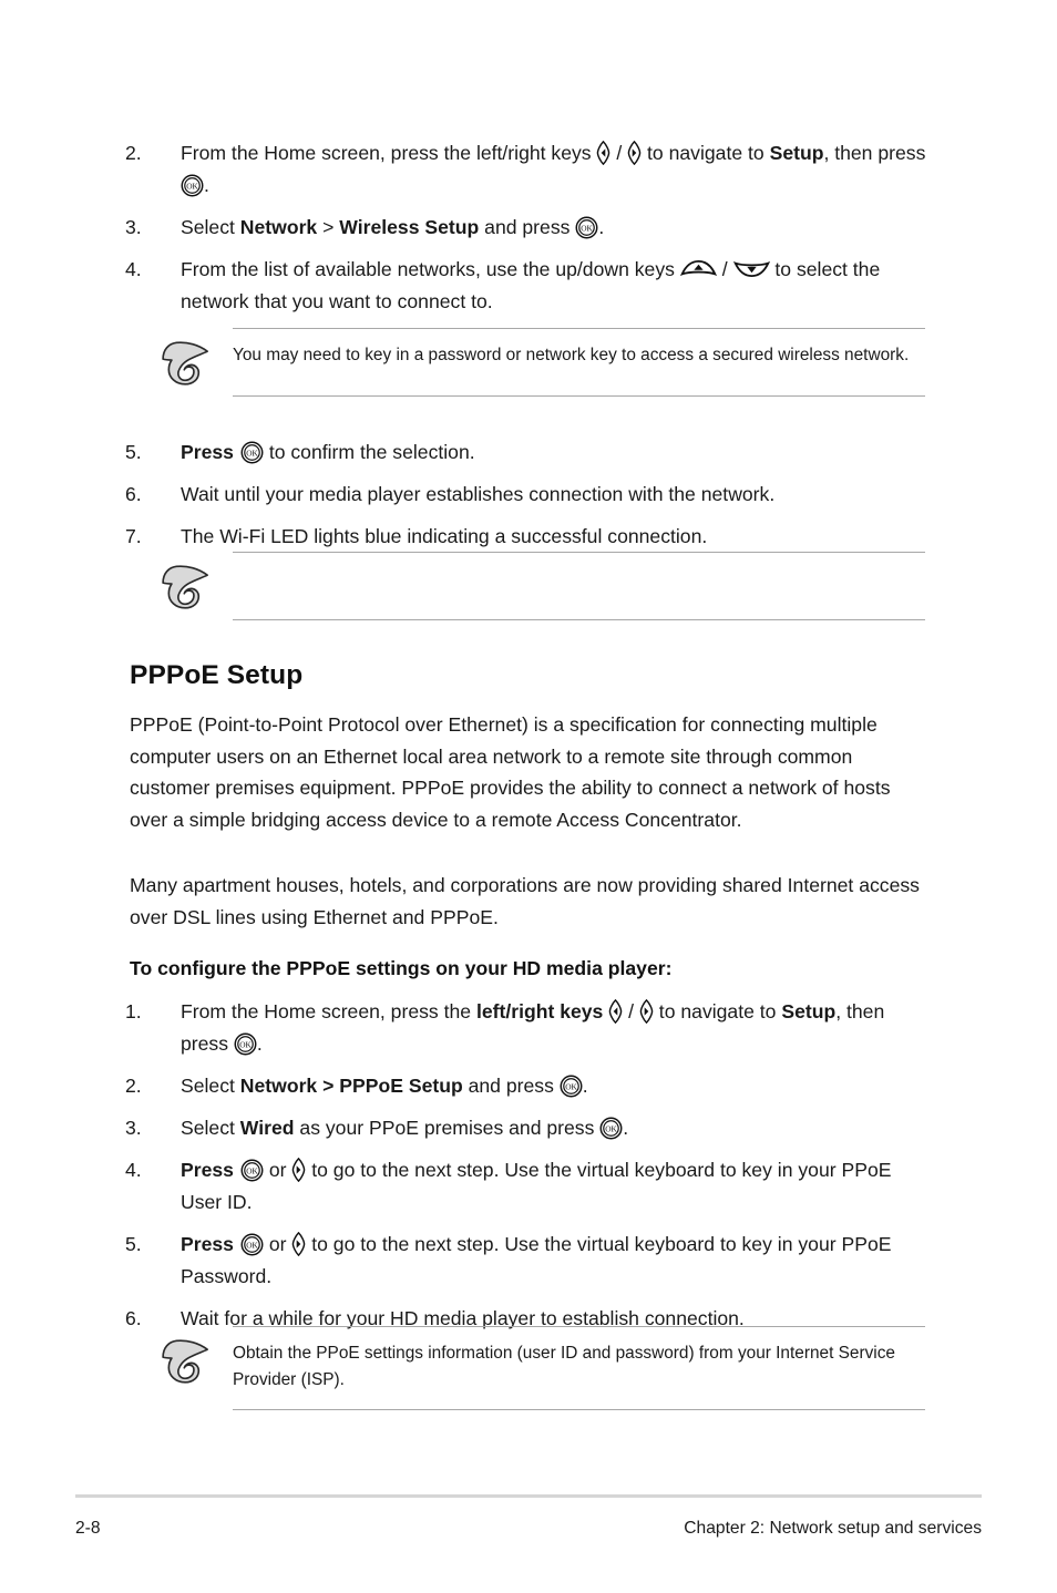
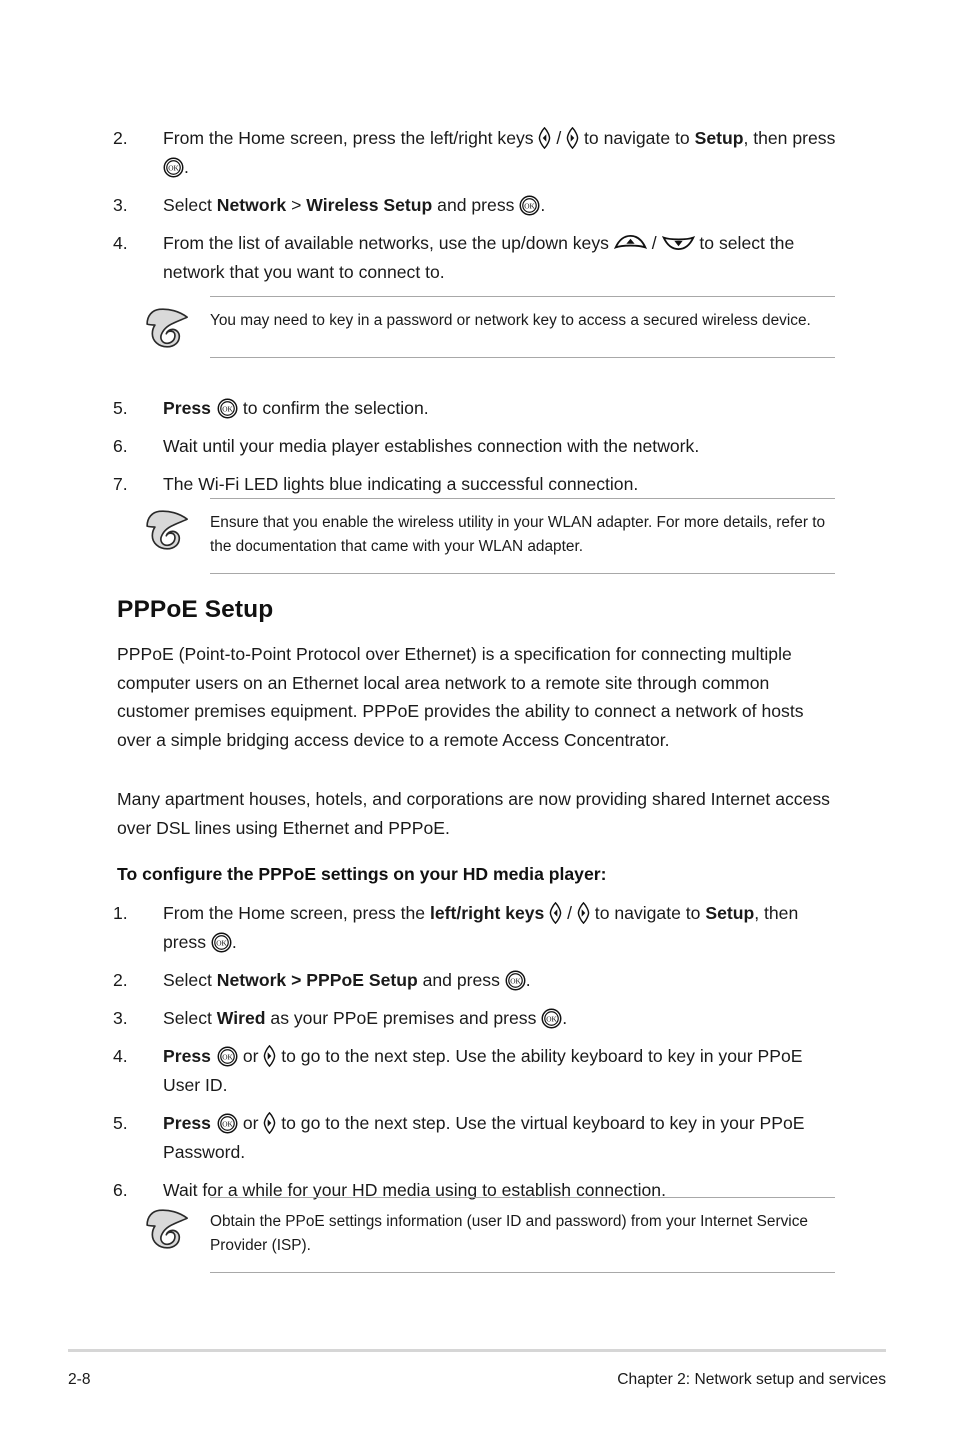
  2.
  From the Home screen, press the left/right keys / to navigate to Setup, then press .
  3.
  Select Network > Wireless Setup and press .
  4.
  From the list of available networks, use the up/down keys / to select the network that you want to connect to.
- You may need to key in a password or network key to access a secured wireless network.
+ You may need to key in a password or network key to access a secured wireless device.
  5.
  Press to confirm the selection.
  6.
  Wait until your media player establishes connection with the network.
  7.
  The Wi-Fi LED lights blue indicating a successful connection.
+ Ensure that you enable the wireless utility in your WLAN adapter. For more details, refer to the documentation that came with your WLAN adapter.
  PPPoE Setup
  PPPoE (Point-to-Point Protocol over Ethernet) is a specification for connecting multiple computer users on an Ethernet local area network to a remote site through common customer premises equipment. PPPoE provides the ability to connect a network of hosts over a simple bridging access device to a remote Access Concentrator.
  Many apartment houses, hotels, and corporations are now providing shared Internet access over DSL lines using Ethernet and PPPoE.
  To configure the PPPoE settings on your HD media player:
  1.
  From the Home screen, press the left/right keys / to navigate to Setup, then press .
  2.
  Select Network > PPPoE Setup and press .
  3.
  Select Wired as your PPoE premises and press .
  4.
- Press or to go to the next step. Use the virtual keyboard to key in your PPoE User ID.
+ Press or to go to the next step. Use the ability keyboard to key in your PPoE User ID.
  5.
  Press or to go to the next step. Use the virtual keyboard to key in your PPoE Password.
  6.
- Wait for a while for your HD media player to establish connection.
+ Wait for a while for your HD media using to establish connection.
  Obtain the PPoE settings information (user ID and password) from your Internet Service Provider (ISP).
  2-8
  Chapter 2: Network setup and services
